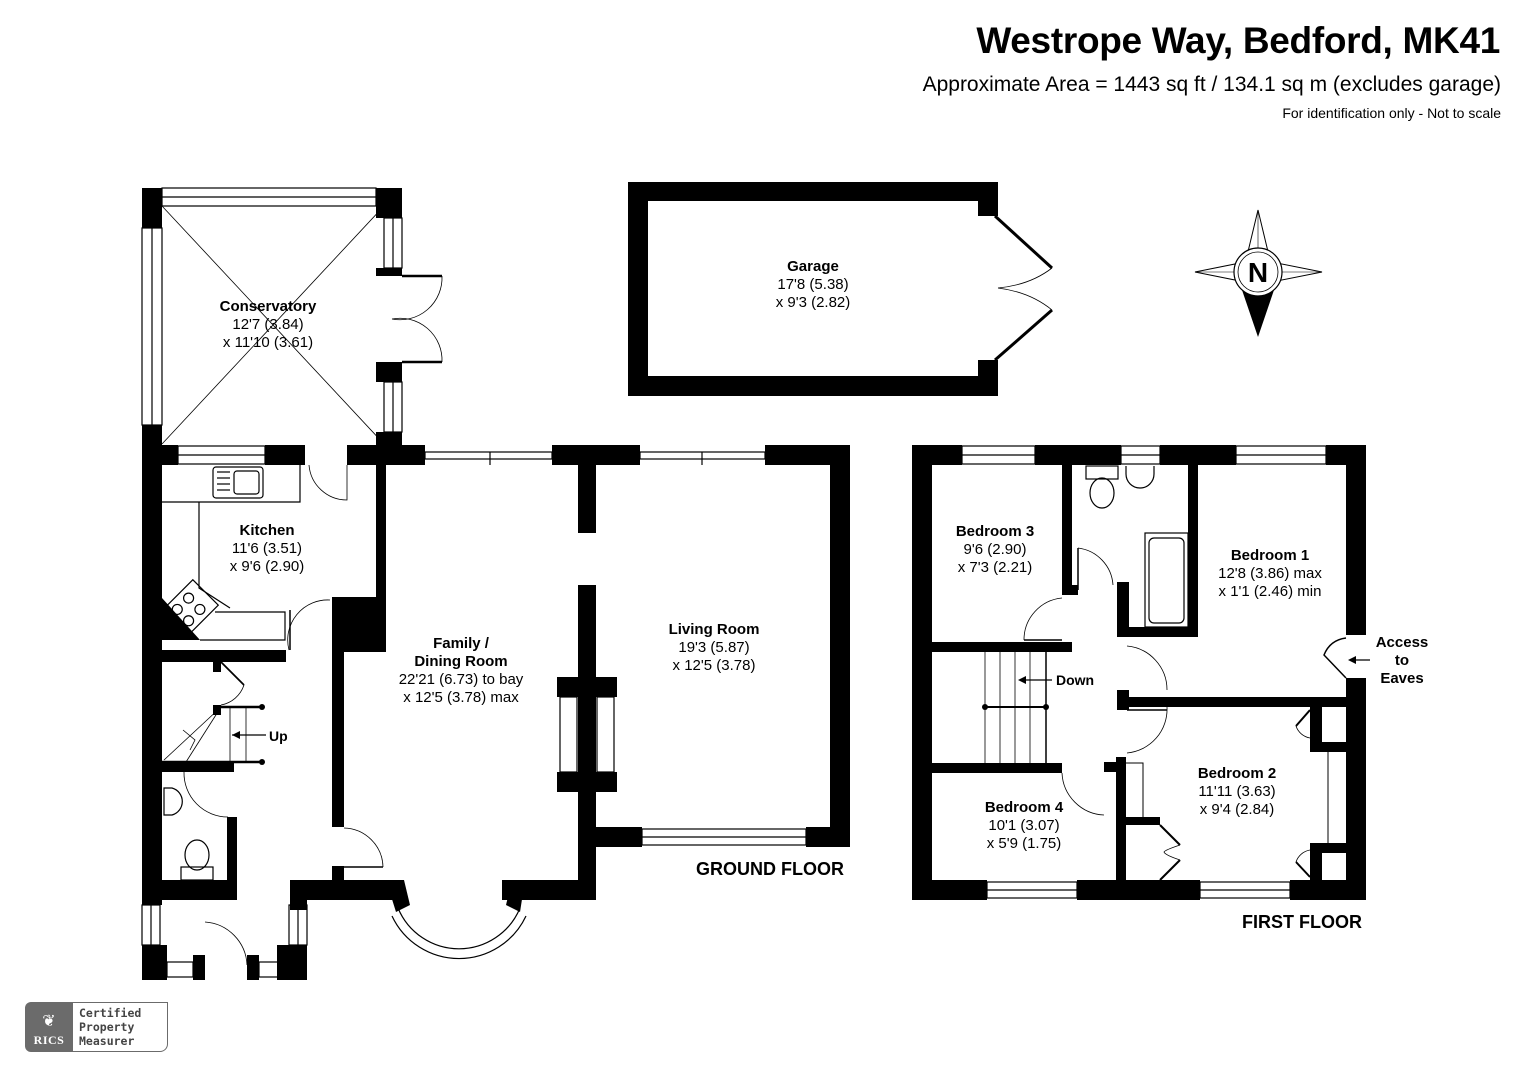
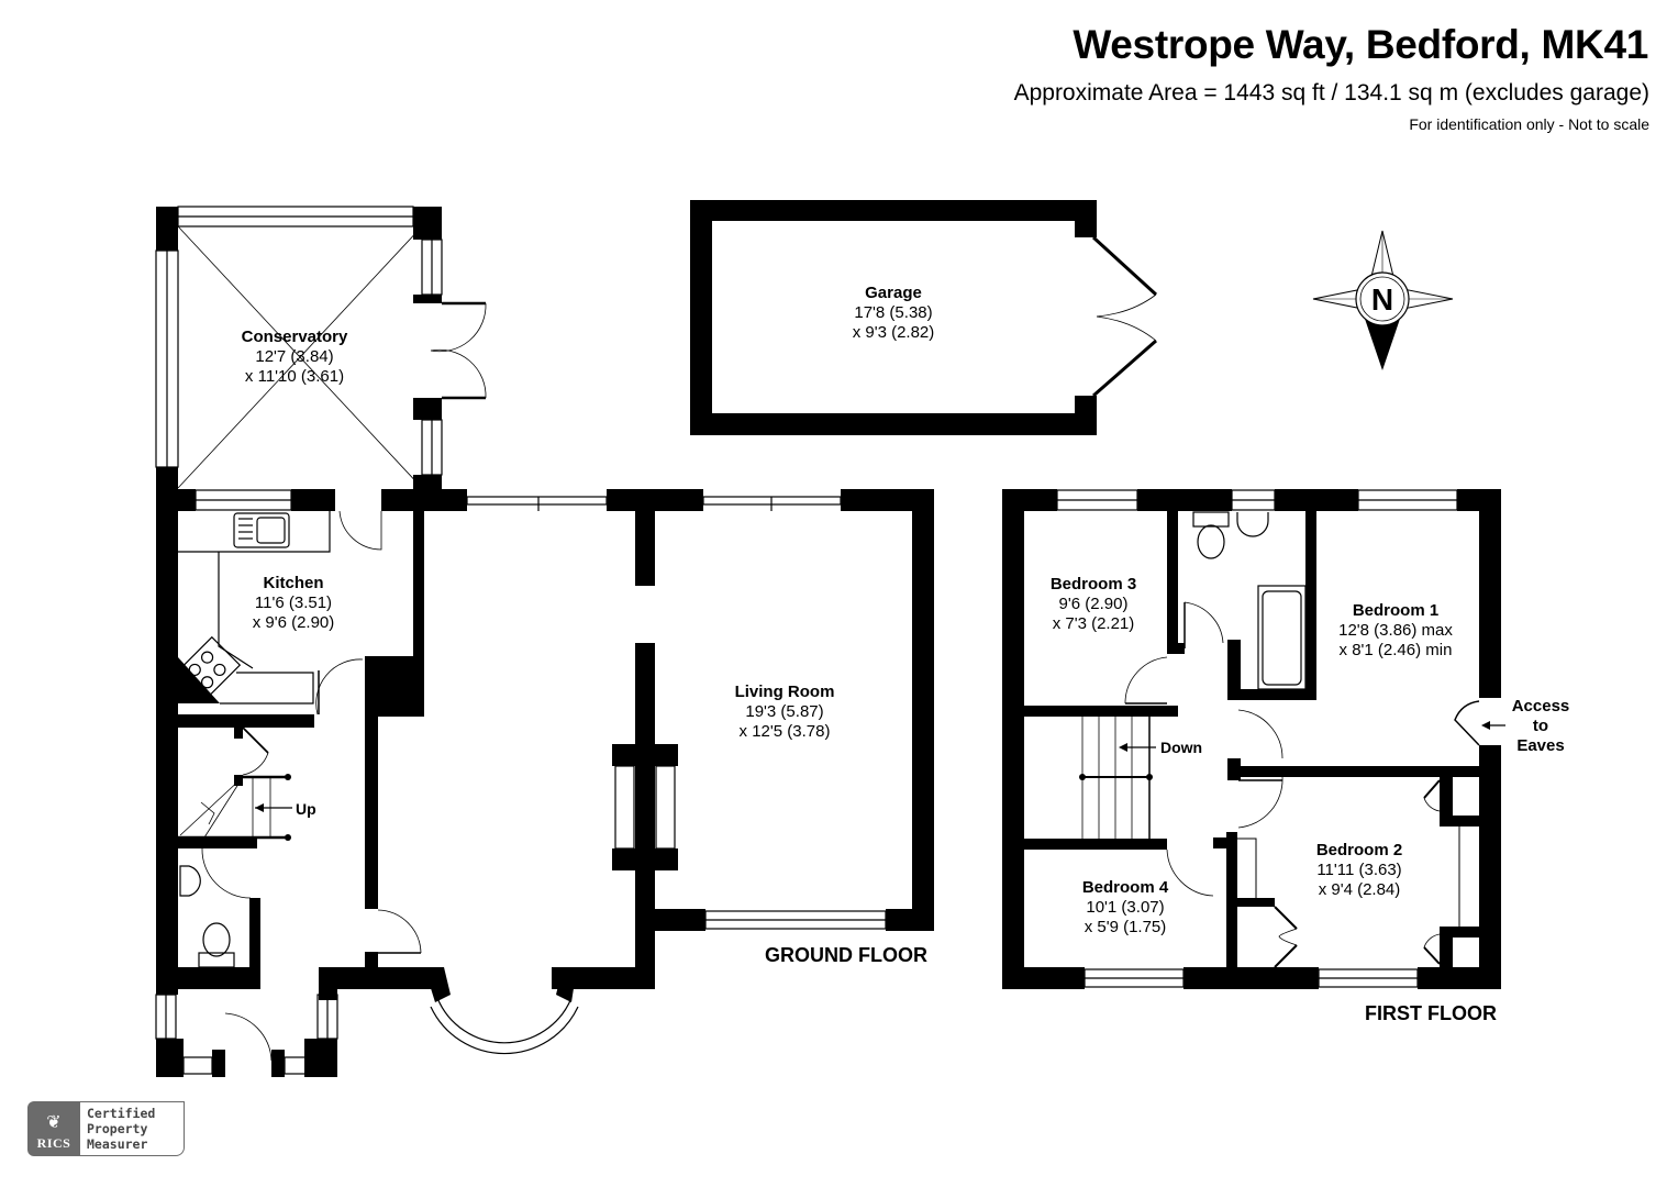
  Westrope Way, Bedford, MK41
  Approximate Area = 1443 sq ft / 134.1 sq m (excludes garage)
  For identification only - Not to scale
  N
  Conservatory
  12'7 (3.84)
  x 11'10 (3.61)
  Garage
  17'8 (5.38)
  x 9'3 (2.82)
  Kitchen
  11'6 (3.51)
  x 9'6 (2.90)
- Family /
- Dining Room
- 22'21 (6.73) to bay
- x 12'5 (3.78) max
  Living Room
  19'3 (5.87)
  x 12'5 (3.78)
  Up
  GROUND FLOOR
  Bedroom 3
  9'6 (2.90)
  x 7'3 (2.21)
  Bedroom 1
  12'8 (3.86) max
- x 1'1 (2.46) min
+ x 8'1 (2.46) min
  Bedroom 4
  10'1 (3.07)
  x 5'9 (1.75)
  Bedroom 2
  11'11 (3.63)
  x 9'4 (2.84)
  Down
  Access
  to
  Eaves
  FIRST FLOOR
  ❦
  RICS
  Certified
  Property
  Measurer
